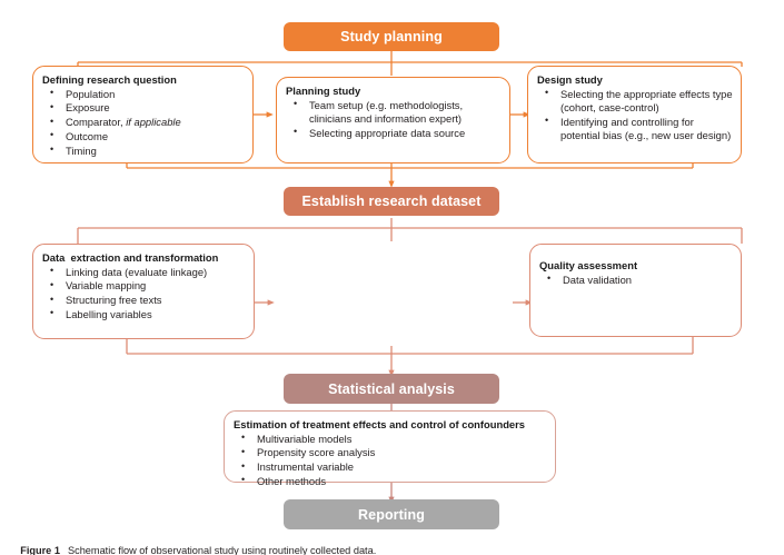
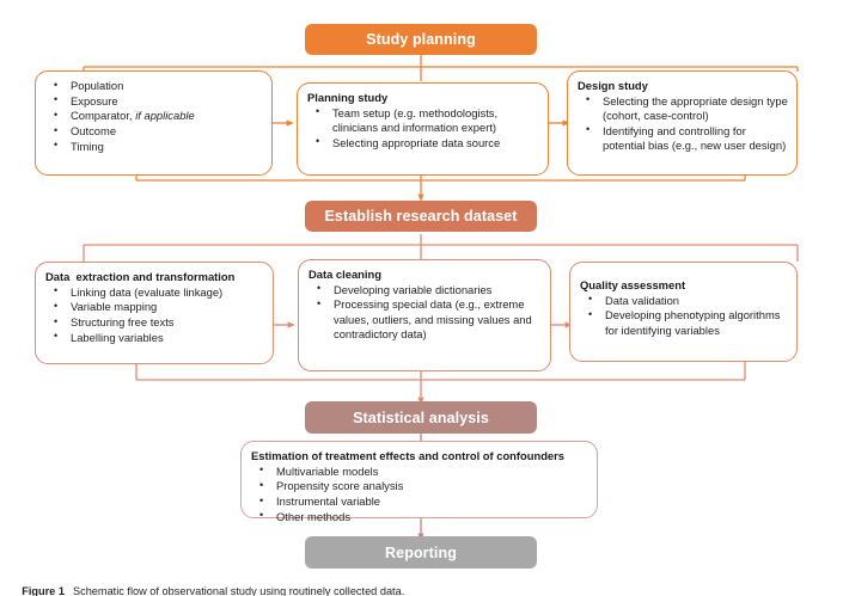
  Study planning
  Establish research dataset
  Statistical analysis
  Reporting
- Defining research question
  Population
  Exposure
  Comparator, if applicable
  Outcome
  Timing
  Planning study
  Team setup (e.g. methodologists, clinicians and information expert)
  Selecting appropriate data source
  Design study
- Selecting the appropriate effects type (cohort, case-control)
+ Selecting the appropriate design type (cohort, case-control)
  Identifying and controlling for potential bias (e.g., new user design)
  Data extraction and transformation
  Linking data (evaluate linkage)
  Variable mapping
  Structuring free texts
  Labelling variables
+ Data cleaning
+ Developing variable dictionaries
+ Processing special data (e.g., extreme values, outliers, and missing values and contradictory data)
  Quality assessment
  Data validation
+ Developing phenotyping algorithms for identifying variables
  Estimation of treatment effects and control of confounders
  Multivariable models
  Propensity score analysis
  Instrumental variable
  Other methods
  Figure 1 Schematic flow of observational study using routinely collected data.
